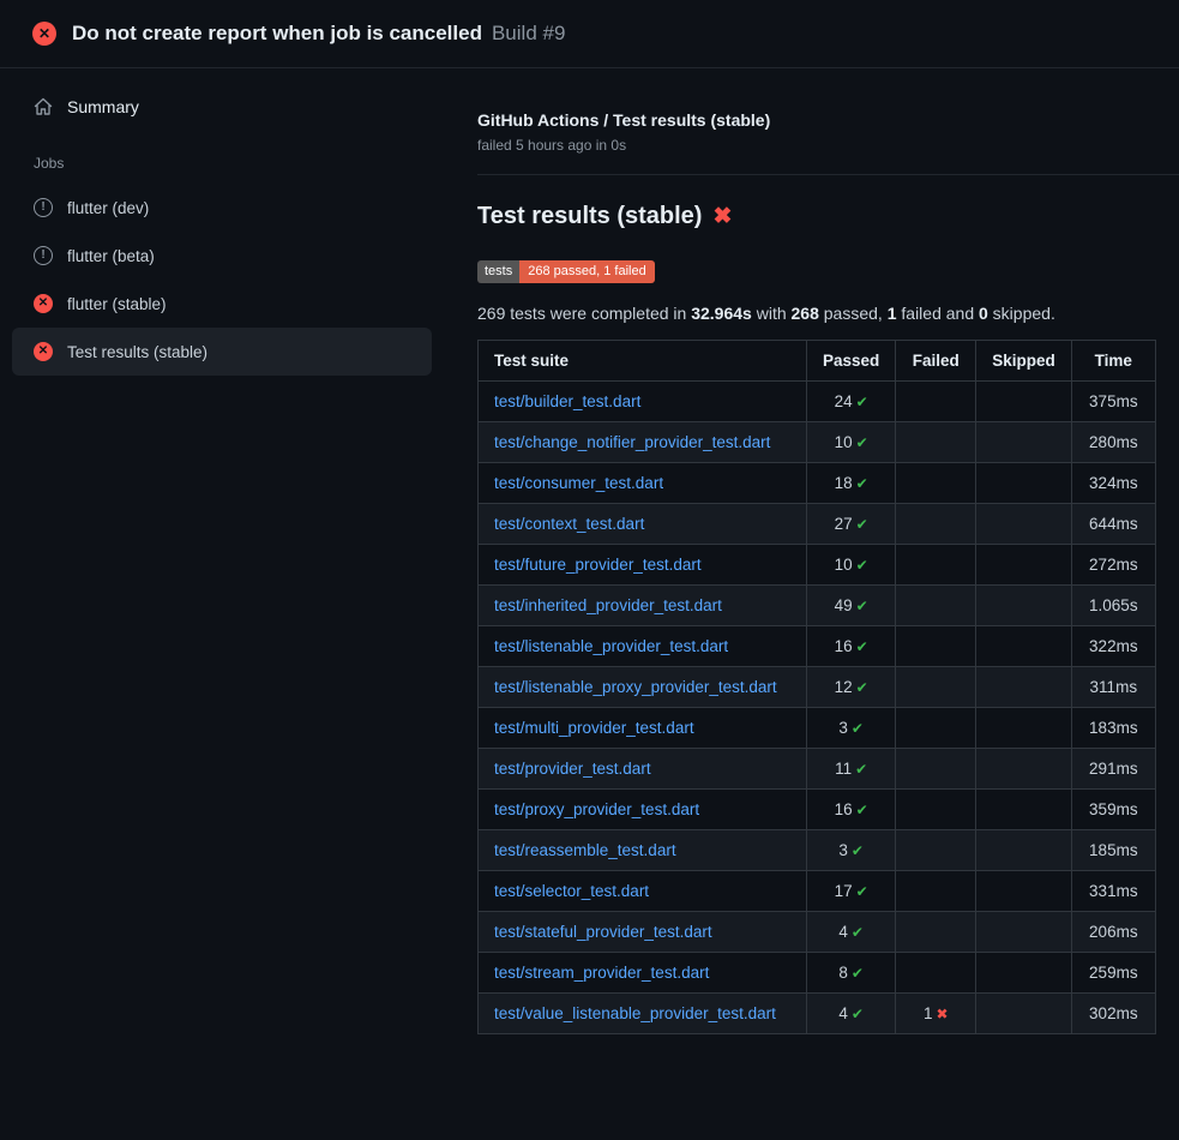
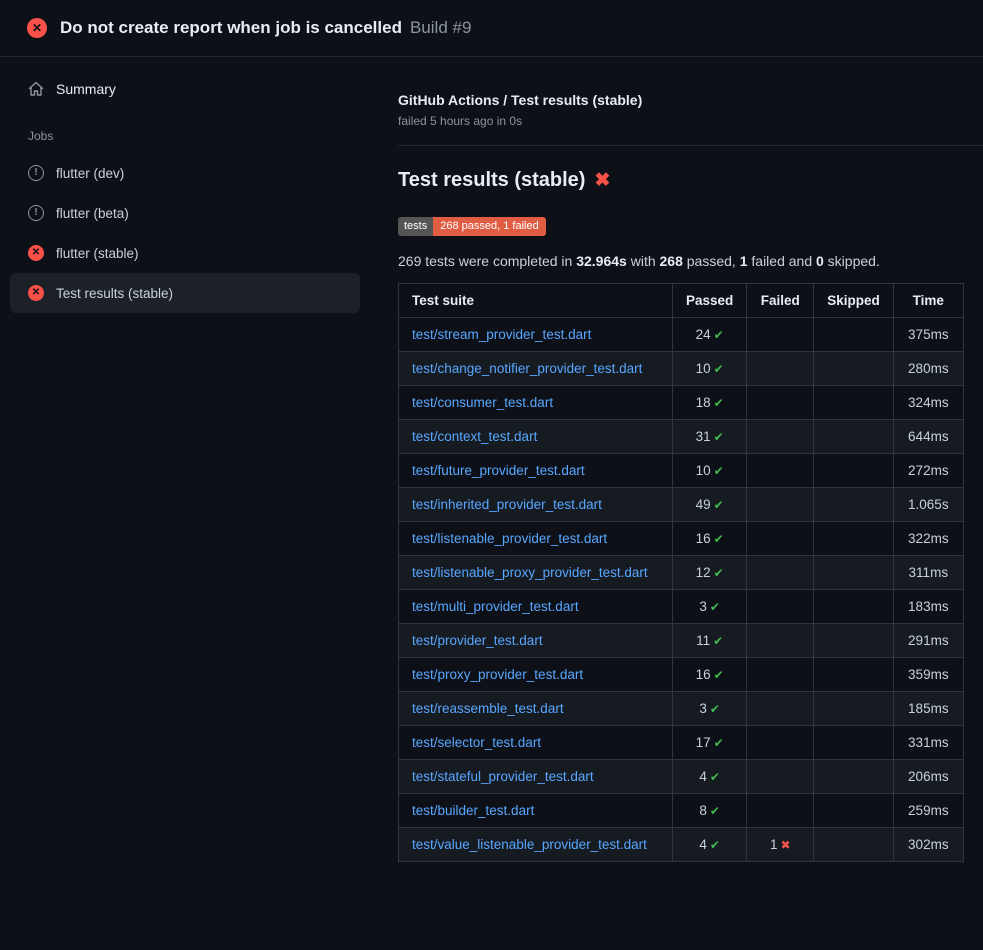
  ✕
  Do not create report when job is cancelled Build #9
  Summary
  Jobs
  !
  flutter (dev)
  !
  flutter (beta)
  ✕
  flutter (stable)
  ✕
  Test results (stable)
  GitHub Actions / Test results (stable)
  failed 5 hours ago in 0s
  Test results (stable) ✖
  tests
  268 passed, 1 failed
  269 tests were completed in 32.964s with 268 passed, 1 failed and 0 skipped.
  Test suite	Passed	Failed	Skipped	Time
- test/builder_test.dart	24 ✔			375ms
+ test/stream_provider_test.dart	24 ✔			375ms
  test/change_notifier_provider_test.dart	10 ✔			280ms
  test/consumer_test.dart	18 ✔			324ms
- test/context_test.dart	27 ✔			644ms
+ test/context_test.dart	31 ✔			644ms
  test/future_provider_test.dart	10 ✔			272ms
  test/inherited_provider_test.dart	49 ✔			1.065s
  test/listenable_provider_test.dart	16 ✔			322ms
  test/listenable_proxy_provider_test.dart	12 ✔			311ms
  test/multi_provider_test.dart	3 ✔			183ms
  test/provider_test.dart	11 ✔			291ms
  test/proxy_provider_test.dart	16 ✔			359ms
  test/reassemble_test.dart	3 ✔			185ms
  test/selector_test.dart	17 ✔			331ms
  test/stateful_provider_test.dart	4 ✔			206ms
- test/stream_provider_test.dart	8 ✔			259ms
+ test/builder_test.dart	8 ✔			259ms
  test/value_listenable_provider_test.dart	4 ✔	1 ✖		302ms
